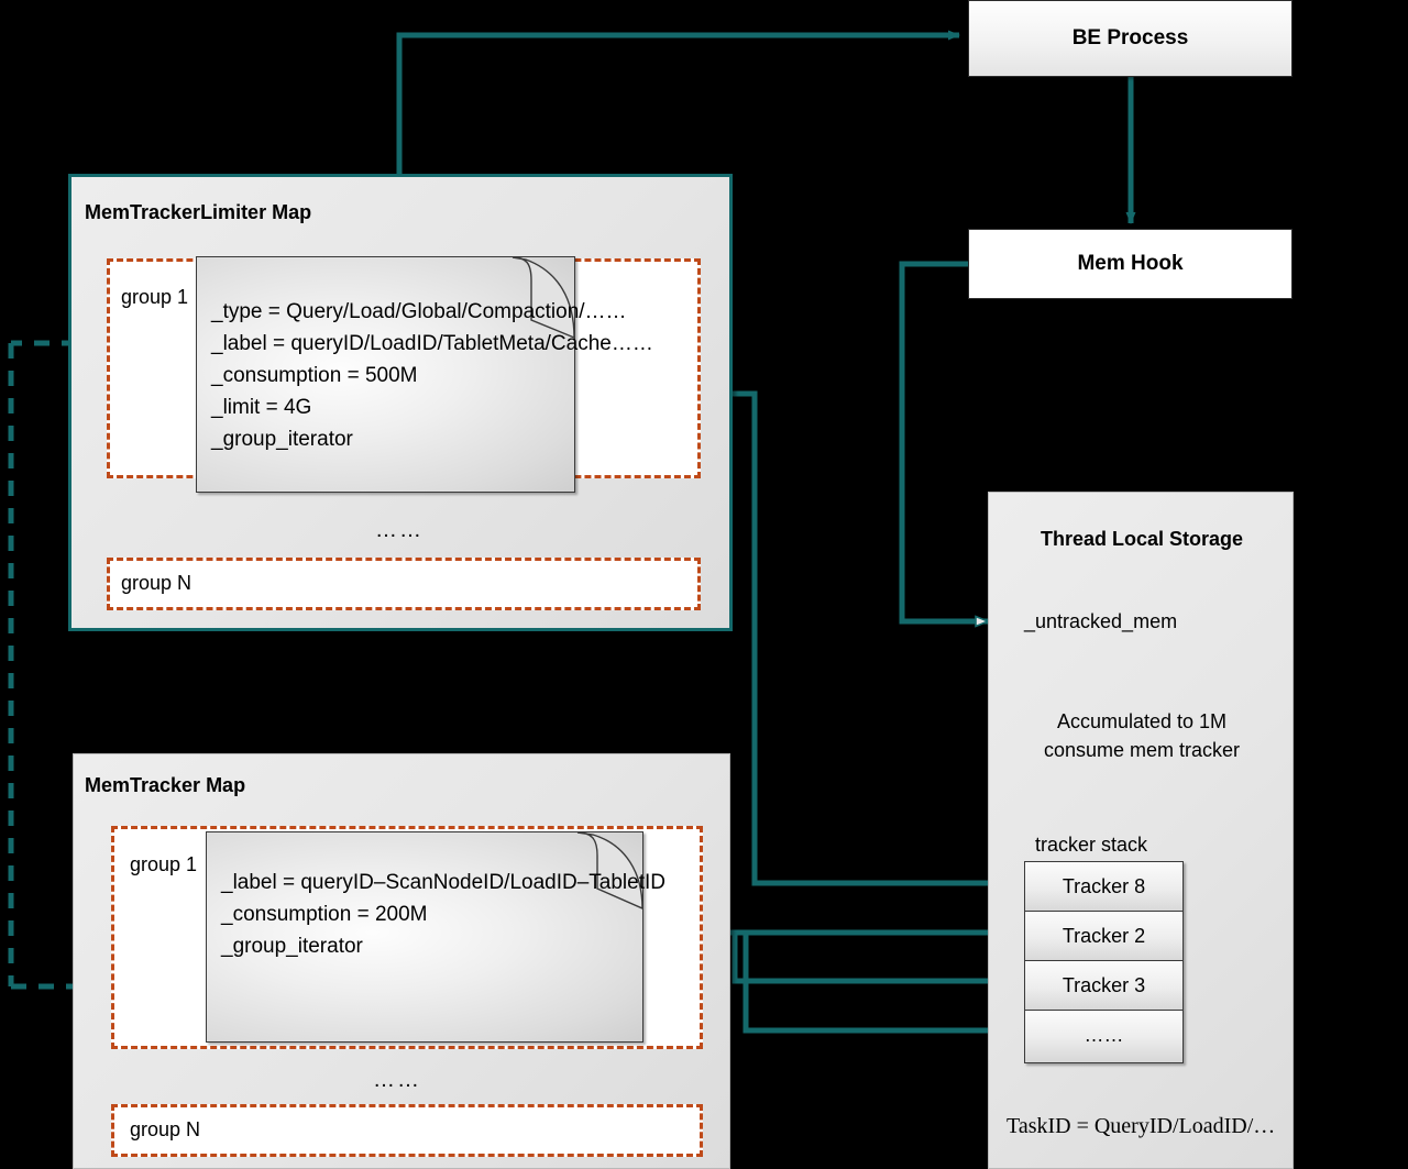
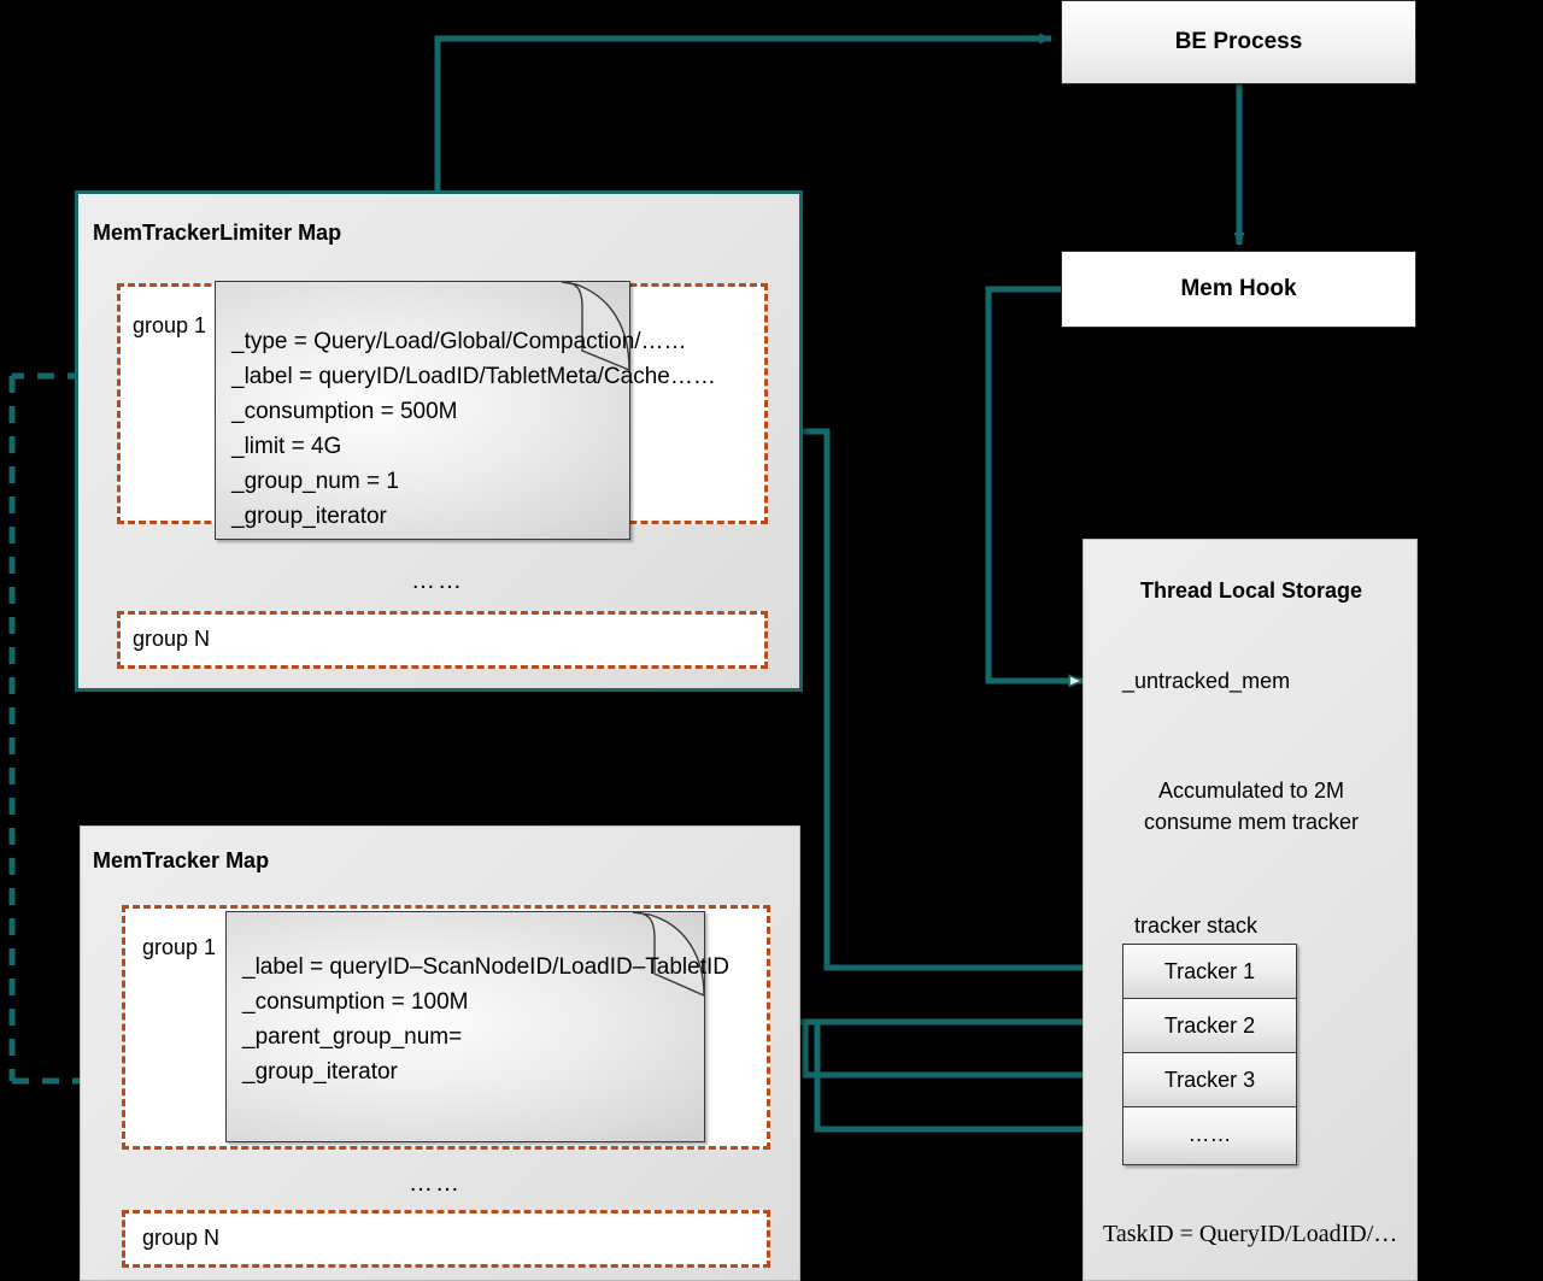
  BE Process
  Mem Hook
  MemTrackerLimiter Map
  group 1
  _type = Query/Load/Global/Compaction/……
  _label = queryID/LoadID/TabletMeta/Cache……
  _consumption = 500M
  _limit = 4G
+ _group_num = 1
  _group_iterator
  ……
  group N
  MemTracker Map
  group 1
  _label = queryID–ScanNodeID/LoadID–TabletID
- _consumption = 200M
+ _consumption = 100M
+ _parent_group_num=
  _group_iterator
  ……
  group N
  Thread Local Storage
  _untracked_mem
- Accumulated to 1M
+ Accumulated to 2M
  consume mem tracker
  tracker stack
- Tracker 8
+ Tracker 1
  Tracker 2
  Tracker 3
  ……
  TaskID = QueryID/LoadID/…
